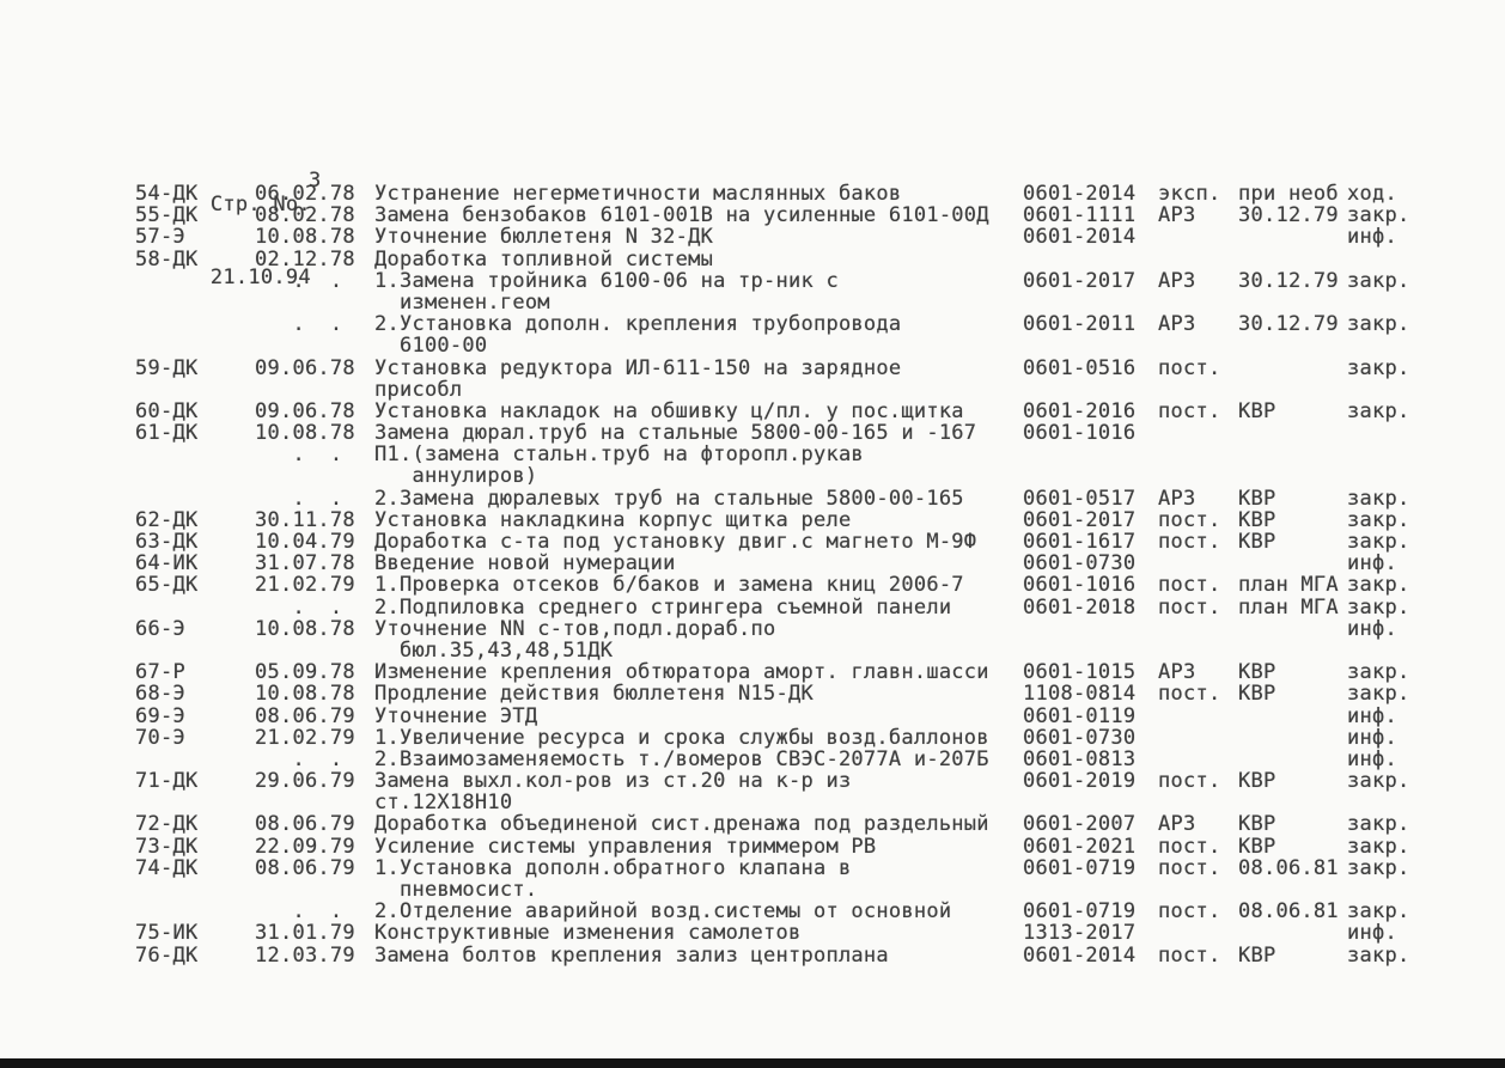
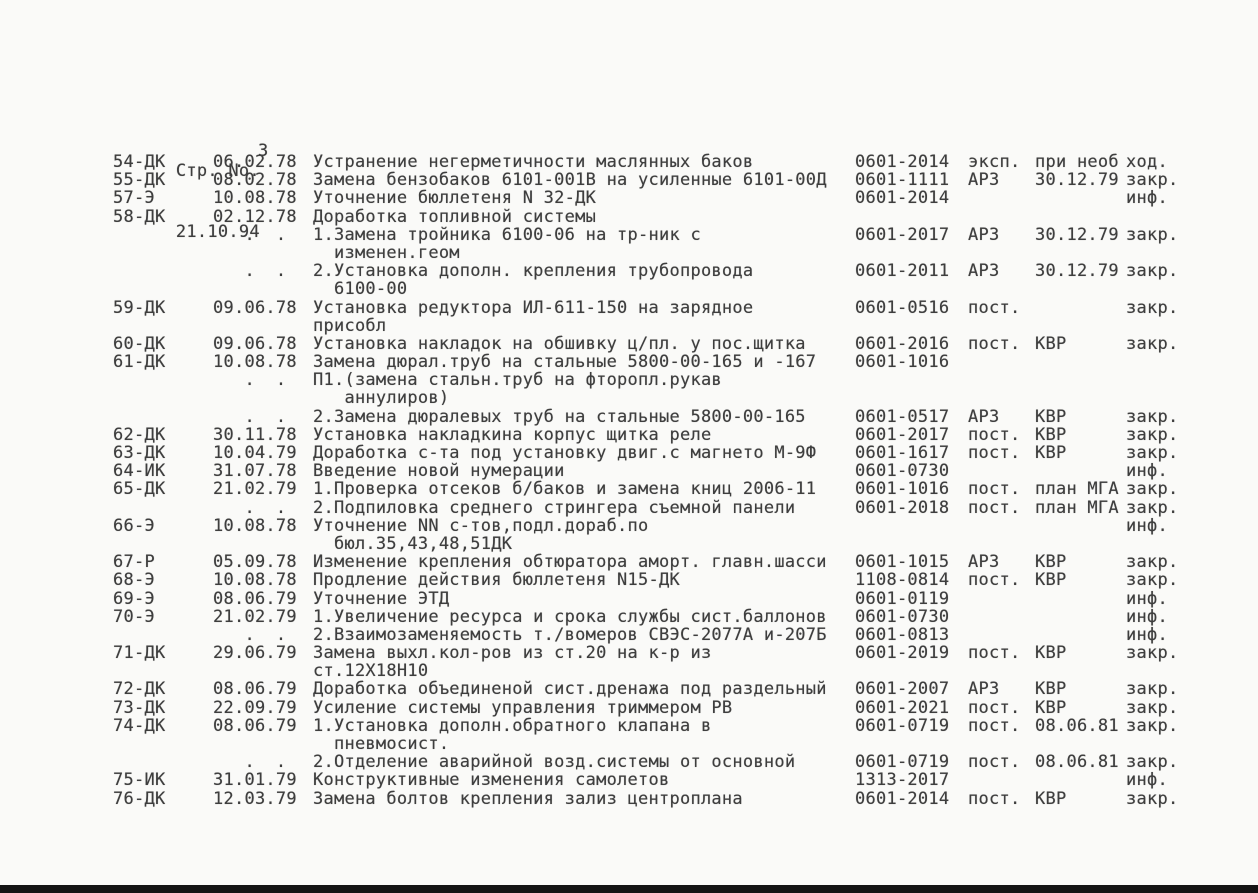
  Стр. No.
  3
  21.10.94
  54-ДК
  06.02.78
  0601-2014
  эксп.
  при необ
  ход.
  Устранение негерметичности маслянных баков
  55-ДК
  08.02.78
  0601-1111
  АРЗ
  30.12.79
  закр.
  Замена бензобаков 6101-001В на усиленные 6101-00Д
  57-Э
  10.08.78
  0601-2014
  инф.
  Уточнение бюллетеня N 32-ДК
  58-ДК
  02.12.78
  Доработка топливной системы
  . .
  0601-2017
  АРЗ
  30.12.79
  закр.
  1.Замена тройника 6100-06 на тр-ник с
  изменен.геом
  . .
  0601-2011
  АРЗ
  30.12.79
  закр.
  2.Установка дополн. крепления трубопровода
  6100-00
  59-ДК
  09.06.78
  0601-0516
  пост.
  закр.
  Установка редуктора ИЛ-611-150 на зарядное
  присобл
  60-ДК
  09.06.78
  0601-2016
  пост.
  КВР
  закр.
  Установка накладок на обшивку ц/пл. у пос.щитка
  61-ДК
  10.08.78
  0601-1016
  Замена дюрал.труб на стальные 5800-00-165 и -167
  . .
  П1.(замена стальн.труб на фторопл.рукав
  аннулиров)
  . .
  0601-0517
  АРЗ
  КВР
  закр.
  2.Замена дюралевых труб на стальные 5800-00-165
  62-ДК
  30.11.78
  0601-2017
  пост.
  КВР
  закр.
  Установка накладкина корпус щитка реле
  63-ДК
  10.04.79
  0601-1617
  пост.
  КВР
  закр.
  Доработка с-та под установку двиг.с магнето М-9Ф
  64-ИК
  31.07.78
  0601-0730
  инф.
  Введение новой нумерации
  65-ДК
  21.02.79
  0601-1016
  пост.
  план МГА
  закр.
- 1.Проверка отсеков б/баков и замена книц 2006-7
+ 1.Проверка отсеков б/баков и замена книц 2006-11
  . .
  0601-2018
  пост.
  план МГА
  закр.
  2.Подпиловка среднего стрингера съемной панели
  66-Э
  10.08.78
  инф.
  Уточнение NN с-тов,подл.дораб.по
  бюл.35,43,48,51ДК
  67-Р
  05.09.78
  0601-1015
  АРЗ
  КВР
  закр.
  Изменение крепления обтюратора аморт. главн.шасси
  68-Э
  10.08.78
  1108-0814
  пост.
  КВР
  закр.
  Продление действия бюллетеня N15-ДК
  69-Э
  08.06.79
  0601-0119
  инф.
  Уточнение ЭТД
  70-Э
  21.02.79
  0601-0730
  инф.
- 1.Увеличение ресурса и срока службы возд.баллонов
+ 1.Увеличение ресурса и срока службы сист.баллонов
  . .
  0601-0813
  инф.
  2.Взаимозаменяемость т./вомеров СВЭС-2077А и-207Б
  71-ДК
  29.06.79
  0601-2019
  пост.
  КВР
  закр.
  Замена выхл.кол-ров из ст.20 на к-р из
  ст.12X18Н10
  72-ДК
  08.06.79
  0601-2007
  АРЗ
  КВР
  закр.
  Доработка объединеной сист.дренажа под раздельный
  73-ДК
  22.09.79
  0601-2021
  пост.
  КВР
  закр.
  Усиление системы управления триммером РВ
  74-ДК
  08.06.79
  0601-0719
  пост.
  08.06.81
  закр.
  1.Установка дополн.обратного клапана в
  пневмосист.
  . .
  0601-0719
  пост.
  08.06.81
  закр.
  2.Отделение аварийной возд.системы от основной
  75-ИК
  31.01.79
  1313-2017
  инф.
  Конструктивные изменения самолетов
  76-ДК
  12.03.79
  0601-2014
  пост.
  КВР
  закр.
  Замена болтов крепления зализ центроплана
